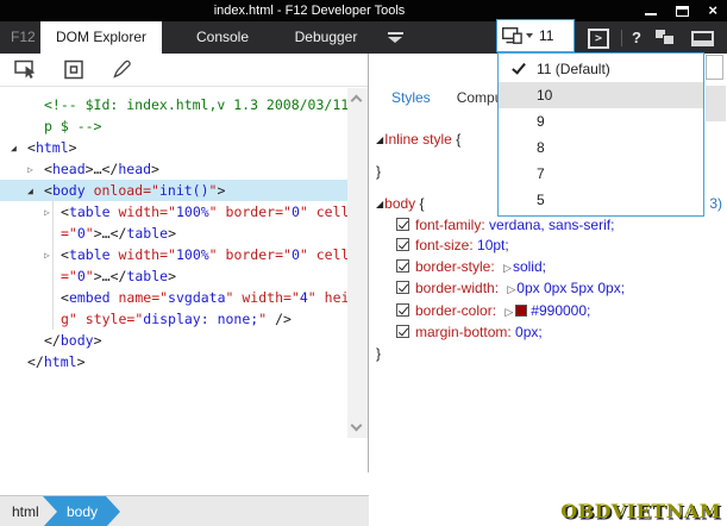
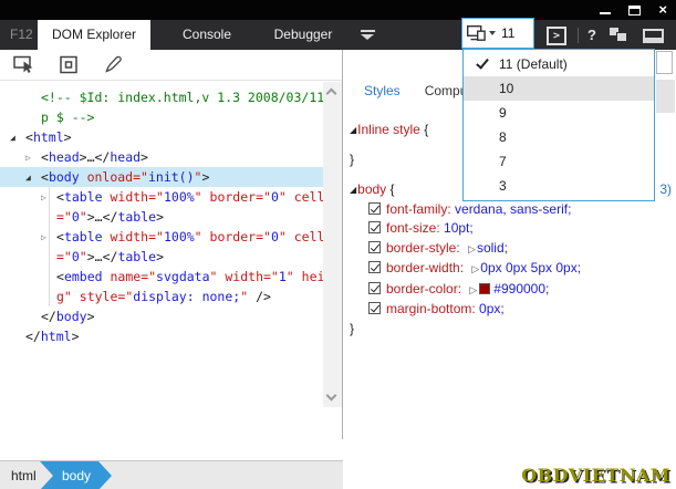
- index.html - F12 Developer Tools
  ×
  F12
  DOM Explorer
  Console
  Debugger
  >
  ?
  11
  11 (Default)
  10
  9
  8
  7
- 5
+ 3
  <!-- $Id: index.html,v 1.3 2008/03/11
  p $ -->
  ◢ <html>
  ▷ <head>…</head>
  ◢ <body onload="init()">
  ▷ <table width="100%" border="0" cell
  ="0">…</table>
  ▷ <table width="100%" border="0" cell
  ="0">…</table>
- <embed name="svgdata" width="4" hei
+ <embed name="svgdata" width="1" hei
  g" style="display: none;" />
  </body>
  </html>
  Styles Comp
  ◢Inline style {
  }
  ◢body {
  3)
  font-family: verdana, sans-serif;
  font-size: 10pt;
  border-style: ▷solid;
  border-width: ▷0px 0px 5px 0px;
  border-color: ▷ #990000;
  margin-bottom: 0px;
  }
  html
  body
  OBDVIETNAM
